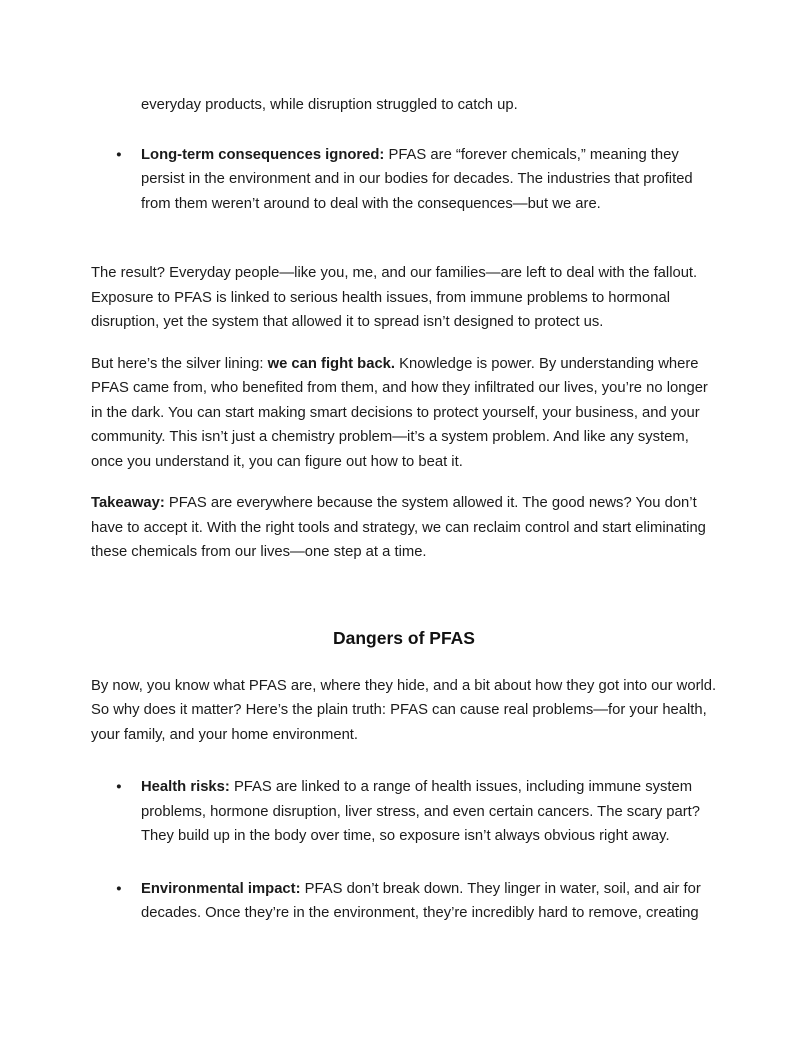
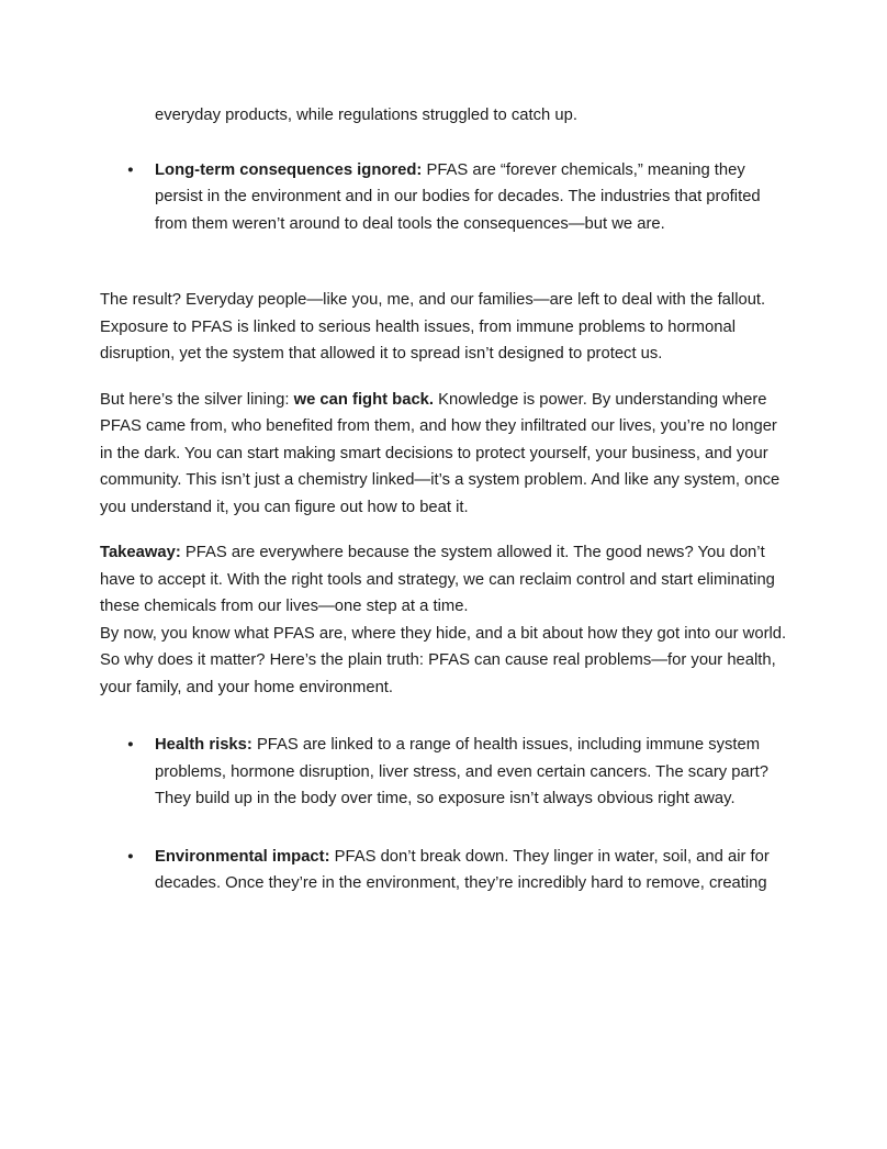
- everyday products, while disruption struggled to catch up.
+ everyday products, while regulations struggled to catch up.
  ●
- Long-term consequences ignored: PFAS are “forever chemicals,” meaning they persist in the environment and in our bodies for decades. The industries that profited from them weren’t around to deal with the consequences—but we are.
+ Long-term consequences ignored: PFAS are “forever chemicals,” meaning they persist in the environment and in our bodies for decades. The industries that profited from them weren’t around to deal tools the consequences—but we are.
  The result? Everyday people—like you, me, and our families—are left to deal with the fallout. Exposure to PFAS is linked to serious health issues, from immune problems to hormonal disruption, yet the system that allowed it to spread isn’t designed to protect us.
- But here’s the silver lining: we can fight back. Knowledge is power. By understanding where PFAS came from, who benefited from them, and how they infiltrated our lives, you’re no longer in the dark. You can start making smart decisions to protect yourself, your business, and your community. This isn’t just a chemistry problem—it’s a system problem. And like any system, once you understand it, you can figure out how to beat it.
+ But here’s the silver lining: we can fight back. Knowledge is power. By understanding where PFAS came from, who benefited from them, and how they infiltrated our lives, you’re no longer in the dark. You can start making smart decisions to protect yourself, your business, and your community. This isn’t just a chemistry linked—it’s a system problem. And like any system, once you understand it, you can figure out how to beat it.
  Takeaway: PFAS are everywhere because the system allowed it. The good news? You don’t have to accept it. With the right tools and strategy, we can reclaim control and start eliminating these chemicals from our lives—one step at a time.
- Dangers of PFAS
  By now, you know what PFAS are, where they hide, and a bit about how they got into our world. So why does it matter? Here’s the plain truth: PFAS can cause real problems—for your health, your family, and your home environment.
  ●
  Health risks: PFAS are linked to a range of health issues, including immune system problems, hormone disruption, liver stress, and even certain cancers. The scary part? They build up in the body over time, so exposure isn’t always obvious right away.
  ●
  Environmental impact: PFAS don’t break down. They linger in water, soil, and air for decades. Once they’re in the environment, they’re incredibly hard to remove, creating
